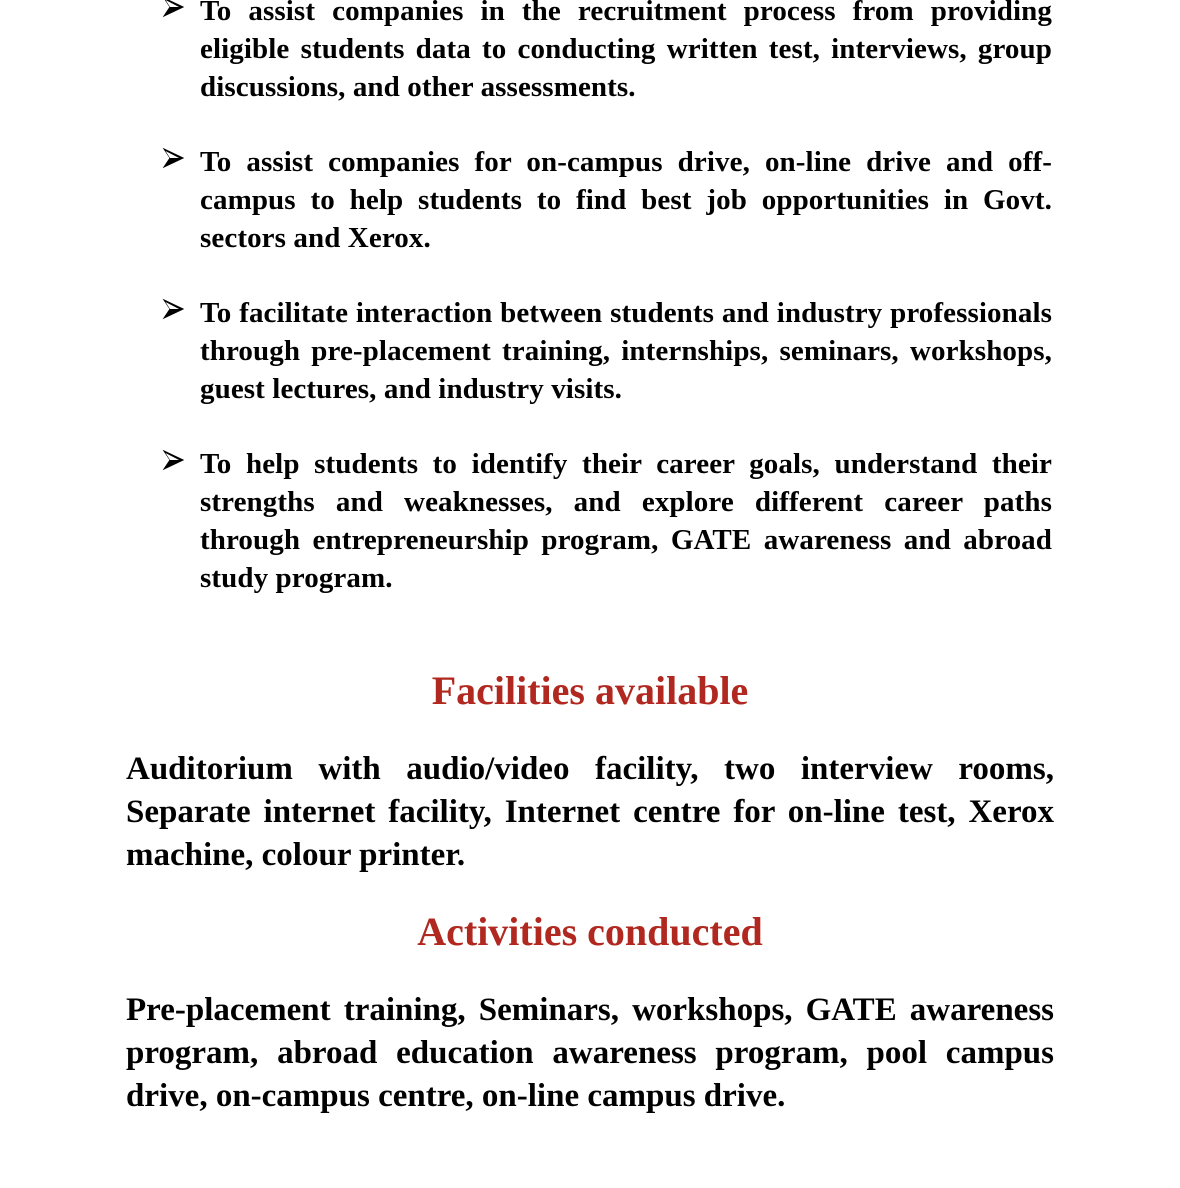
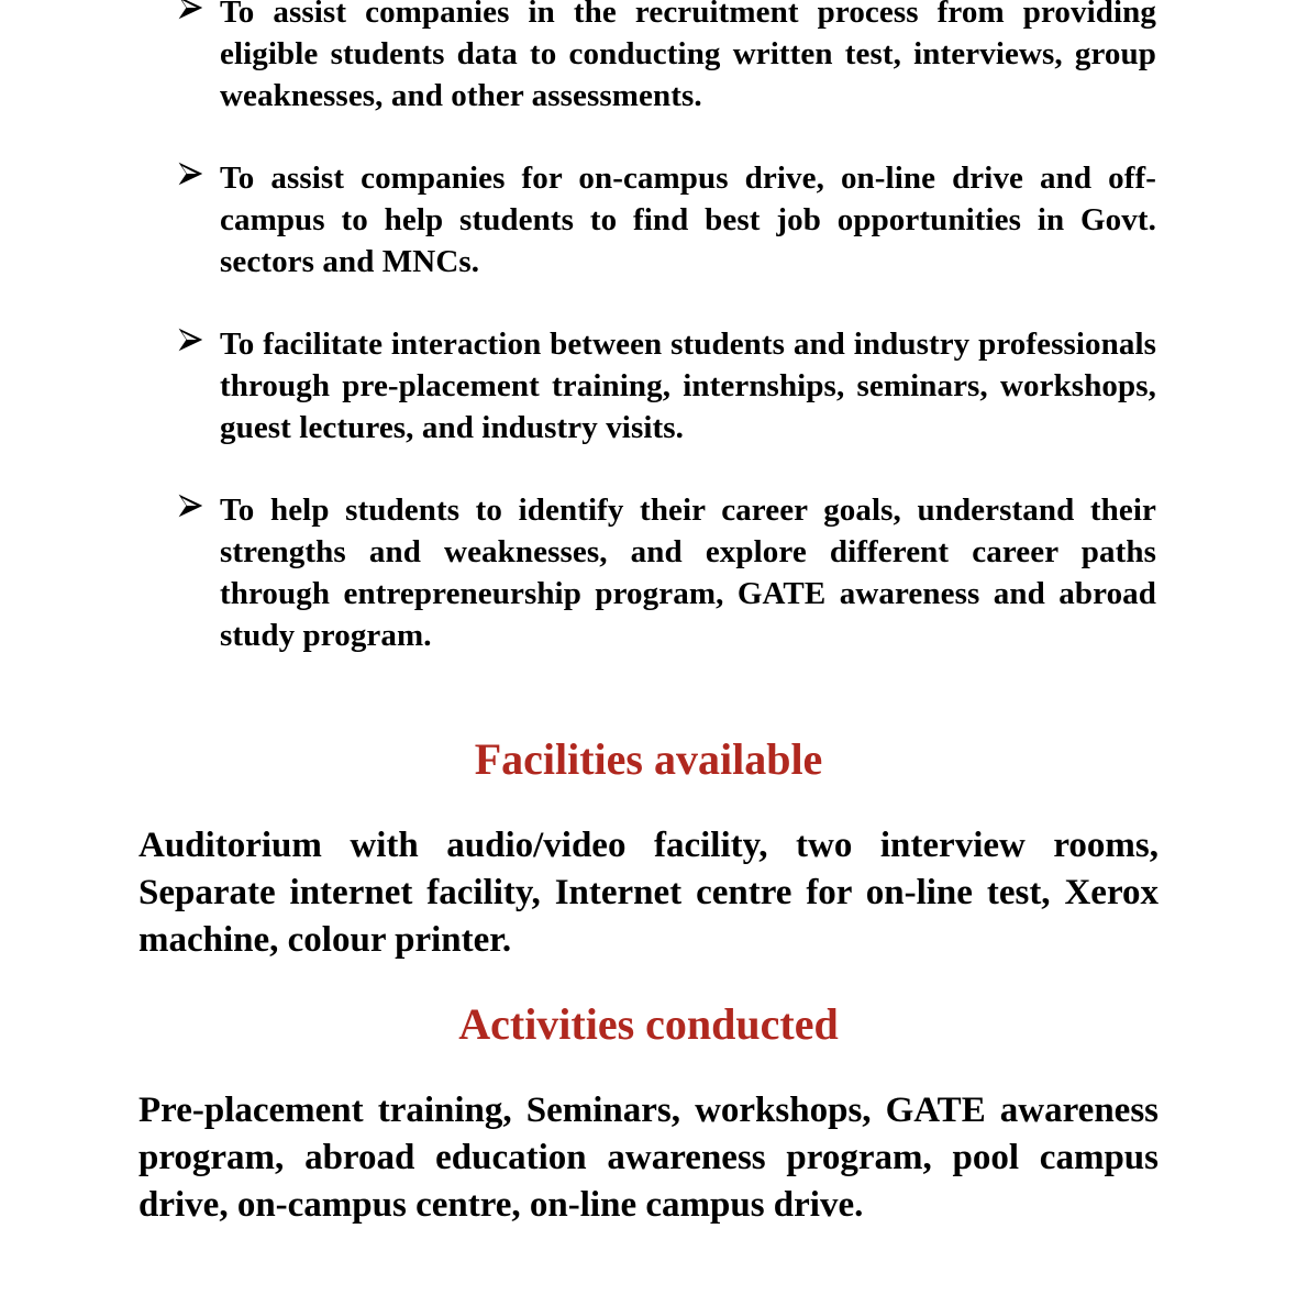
- To assist companies in the recruitment process from providing eligible students data to conducting written test, interviews, group discussions, and other assessments.
+ To assist companies in the recruitment process from providing eligible students data to conducting written test, interviews, group weaknesses, and other assessments.
- To assist companies for on-campus drive, on-line drive and off-campus to help students to find best job opportunities in Govt. sectors and Xerox.
+ To assist companies for on-campus drive, on-line drive and off-campus to help students to find best job opportunities in Govt. sectors and MNCs.
  To facilitate interaction between students and industry professionals through pre-placement training, internships, seminars, workshops, guest lectures, and industry visits.
  To help students to identify their career goals, understand their strengths and weaknesses, and explore different career paths through entrepreneurship program, GATE awareness and abroad study program.
  Facilities available
  Auditorium with audio/video facility, two interview rooms, Separate internet facility, Internet centre for on-line test, Xerox machine, colour printer.
  Activities conducted
  Pre-placement training, Seminars, workshops, GATE awareness program, abroad education awareness program, pool campus drive, on-campus centre, on-line campus drive.
